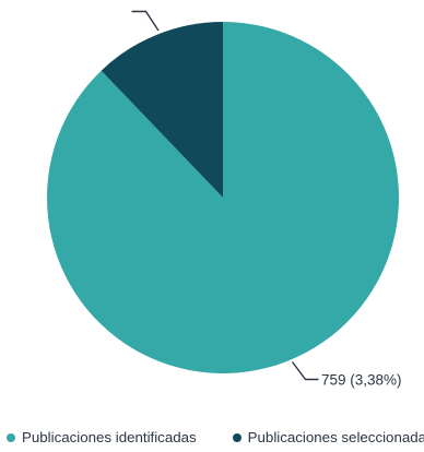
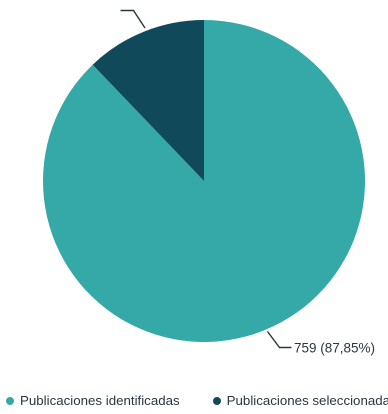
- 759 (3,38%)
+ 759 (87,85%)
  Publicaciones identificadas
  Publicaciones seleccionada
